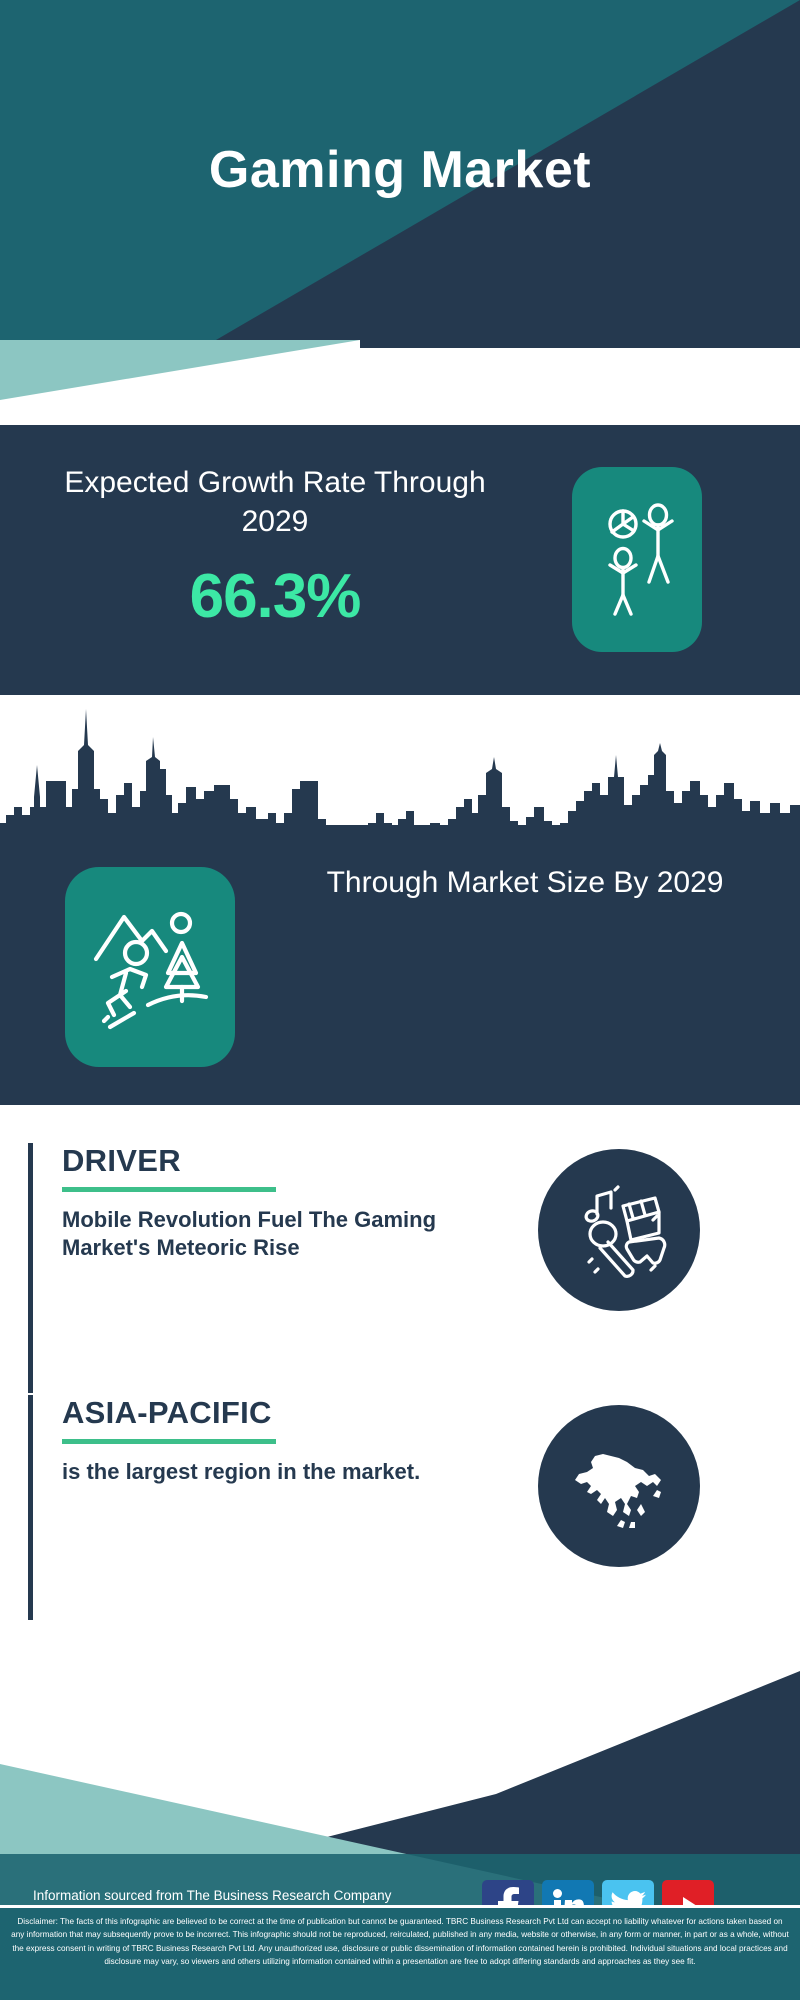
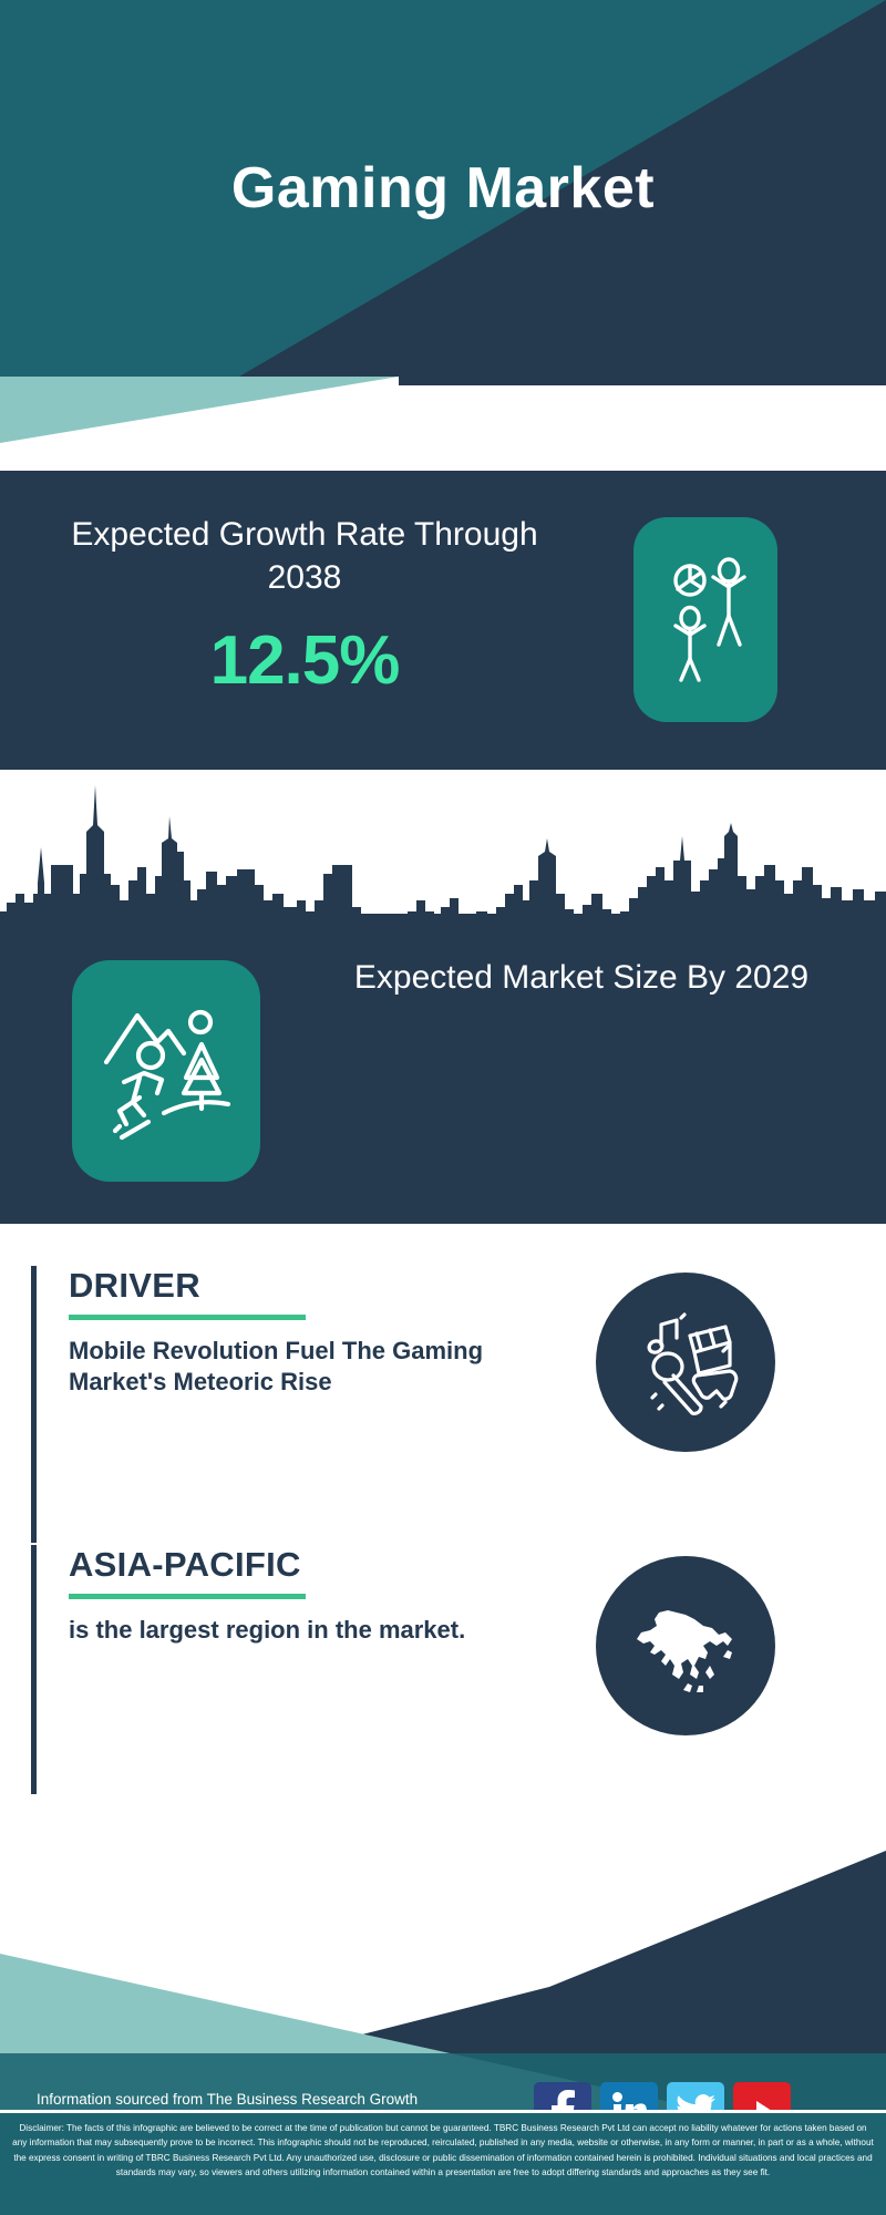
  Gaming Market
- Expected Growth Rate Through 2029
+ Expected Growth Rate Through 2038
- 66.3%
+ 12.5%
- Through Market Size By 2029
+ Expected Market Size By 2029
  DRIVER
  Mobile Revolution Fuel The Gaming Market's Meteoric Rise
  ASIA-PACIFIC
  is the largest region in the market.
- Information sourced from The Business Research Company
+ Information sourced from The Business Research Growth
- Disclaimer: The facts of this infographic are believed to be correct at the time of publication but cannot be guaranteed. TBRC Business Research Pvt Ltd can accept no liability whatever for actions taken based on any information that may subsequently prove to be incorrect. This infographic should not be reproduced, reirculated, published in any media, website or otherwise, in any form or manner, in part or as a whole, without the express consent in writing of TBRC Business Research Pvt Ltd. Any unauthorized use, disclosure or public dissemination of information contained herein is prohibited. Individual situations and local practices and disclosure may vary, so viewers and others utilizing information contained within a presentation are free to adopt differing standards and approaches as they see fit.
+ Disclaimer: The facts of this infographic are believed to be correct at the time of publication but cannot be guaranteed. TBRC Business Research Pvt Ltd can accept no liability whatever for actions taken based on any information that may subsequently prove to be incorrect. This infographic should not be reproduced, reirculated, published in any media, website or otherwise, in any form or manner, in part or as a whole, without the express consent in writing of TBRC Business Research Pvt Ltd. Any unauthorized use, disclosure or public dissemination of information contained herein is prohibited. Individual situations and local practices and standards may vary, so viewers and others utilizing information contained within a presentation are free to adopt differing standards and approaches as they see fit.
